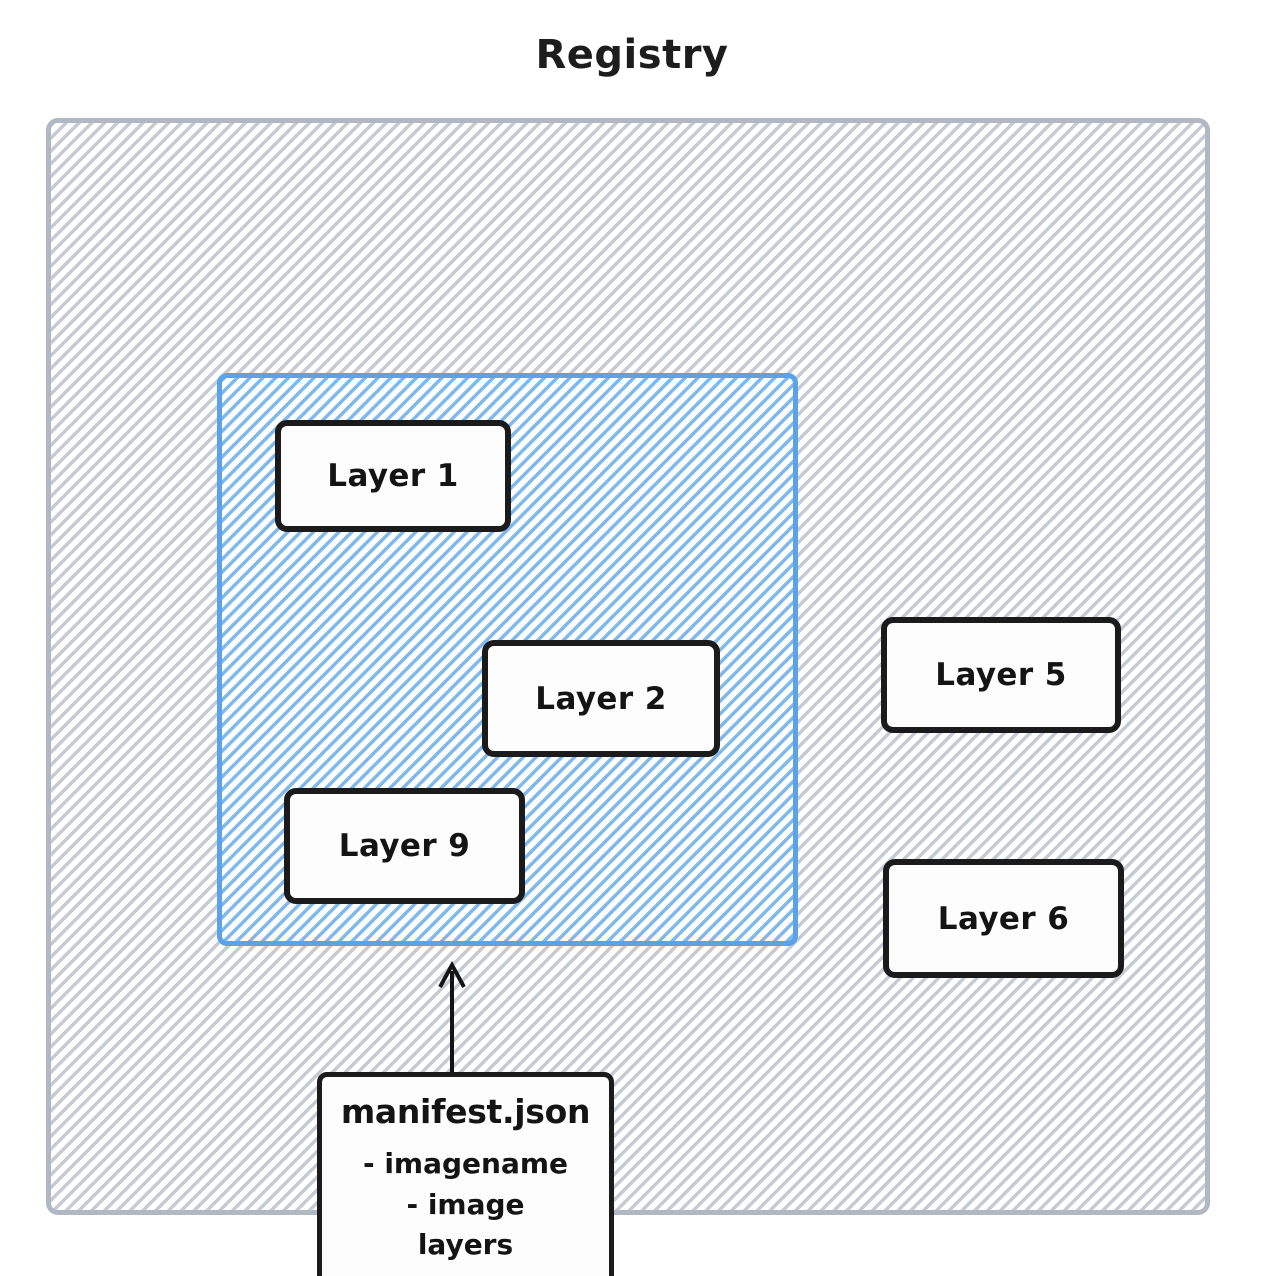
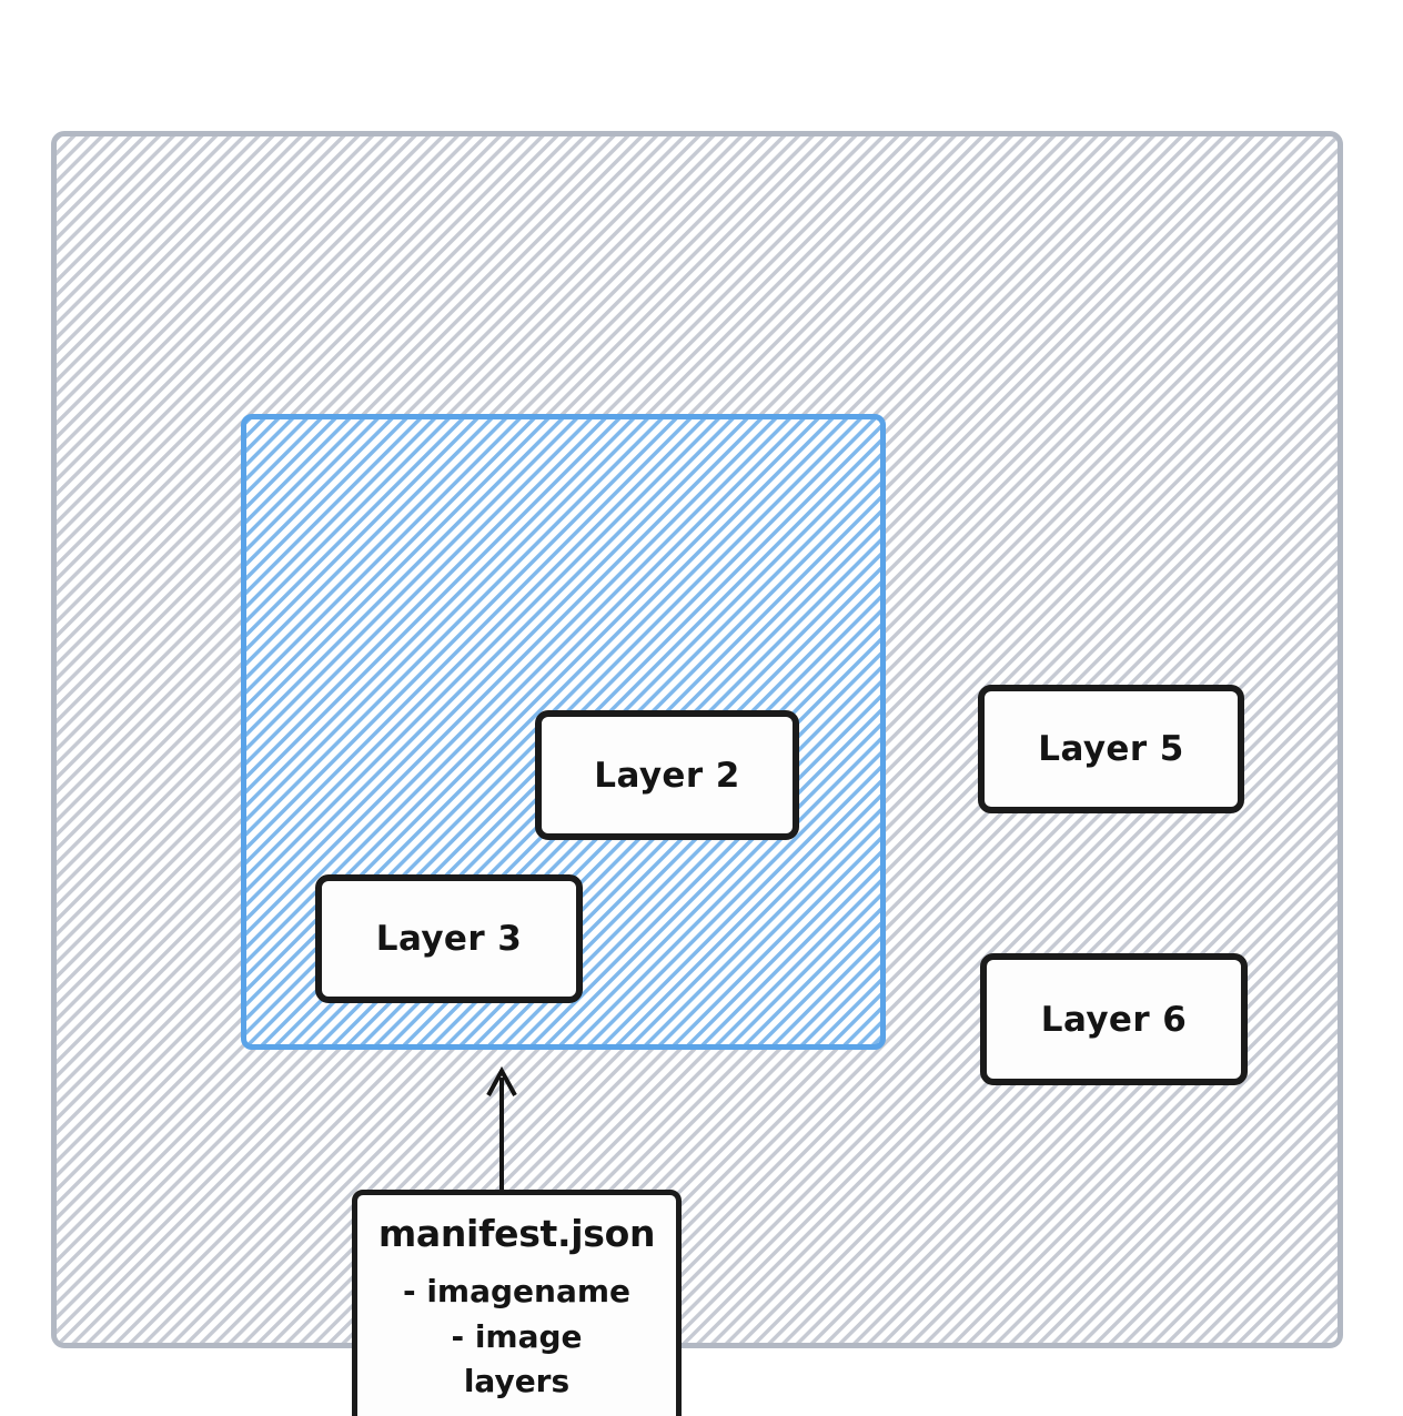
- Registry
- Layer 1
  Layer 2
- Layer 9
+ Layer 3
  Layer 5
  Layer 6
  manifest.json
  - imagename
  - image
  layers
